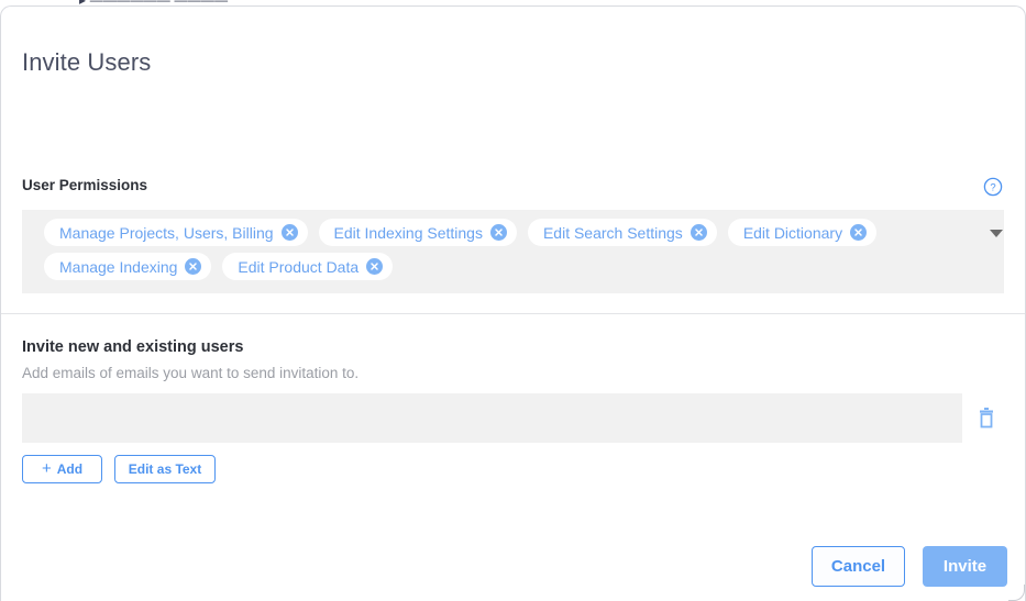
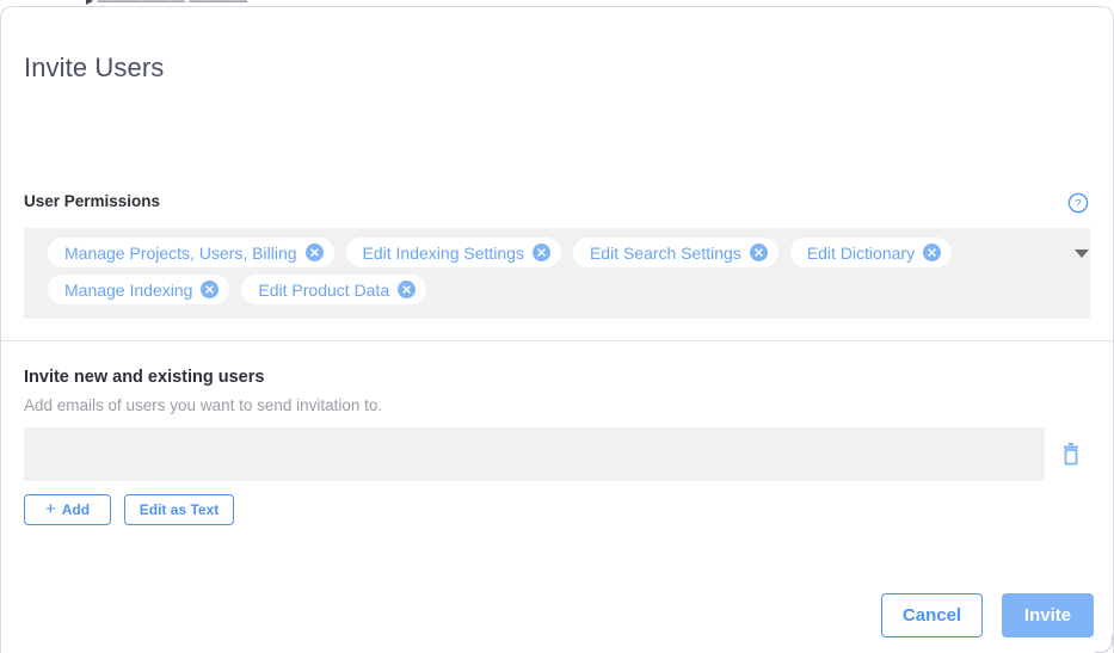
  ▸ —————— ————
  Invite Users
  User Permissions
  ?
  Manage Projects, Users, Billing
  Edit Indexing Settings
  Edit Search Settings
  Edit Dictionary
  Manage Indexing
  Edit Product Data
  Invite new and existing users
- Add emails of emails you want to send invitation to.
+ Add emails of users you want to send invitation to.
  +
  Add
  Edit as Text
  Cancel
  Invite
